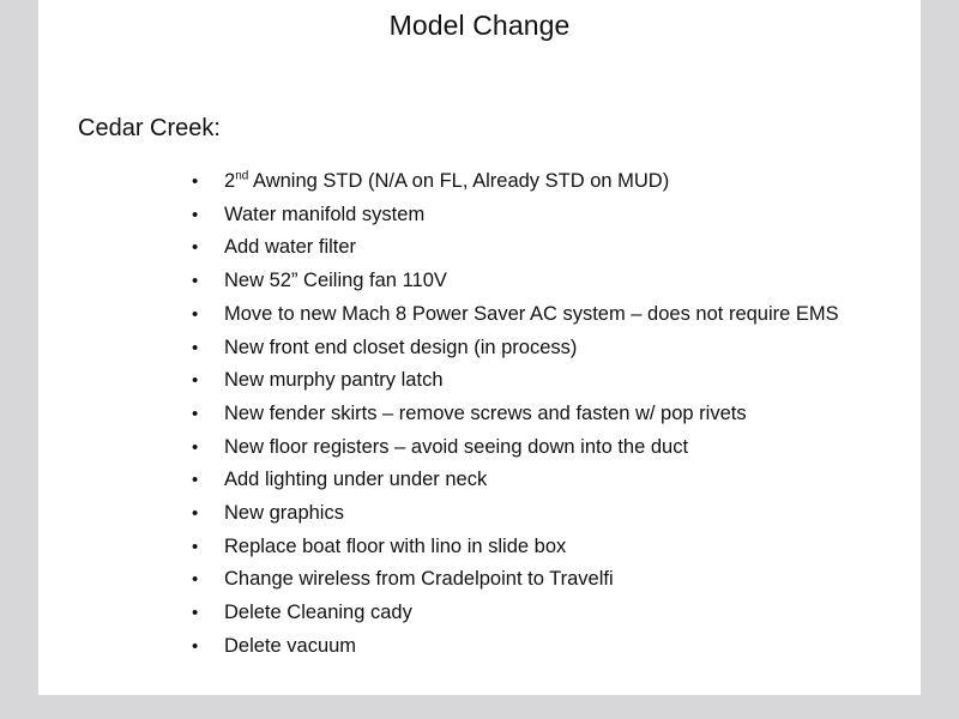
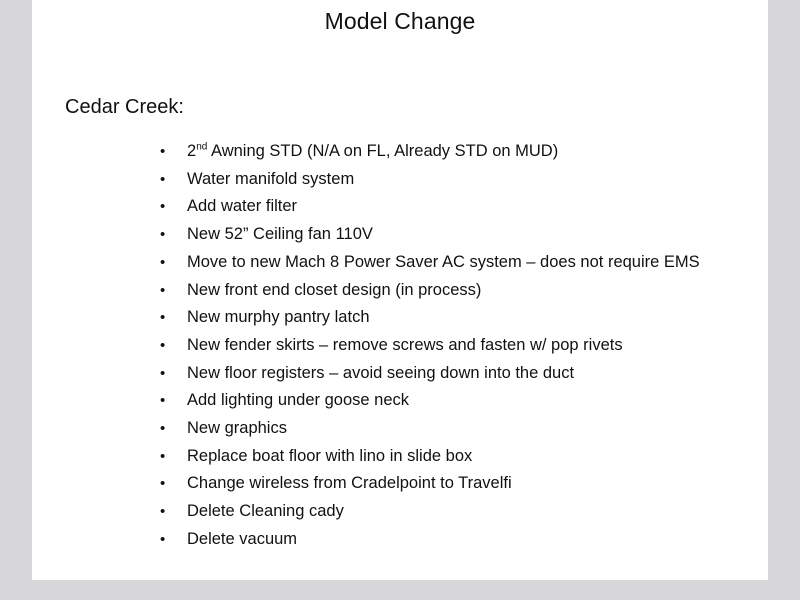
  Model Change
  Cedar Creek:
  •
  2nd Awning STD (N/A on FL, Already STD on MUD)
  •
  Water manifold system
  •
  Add water filter
  •
  New 52” Ceiling fan 110V
  •
  Move to new Mach 8 Power Saver AC system – does not require EMS
  •
  New front end closet design (in process)
  •
  New murphy pantry latch
  •
  New fender skirts – remove screws and fasten w/ pop rivets
  •
  New floor registers – avoid seeing down into the duct
  •
- Add lighting under under neck
+ Add lighting under goose neck
  •
  New graphics
  •
  Replace boat floor with lino in slide box
  •
  Change wireless from Cradelpoint to Travelfi
  •
  Delete Cleaning cady
  •
  Delete vacuum
